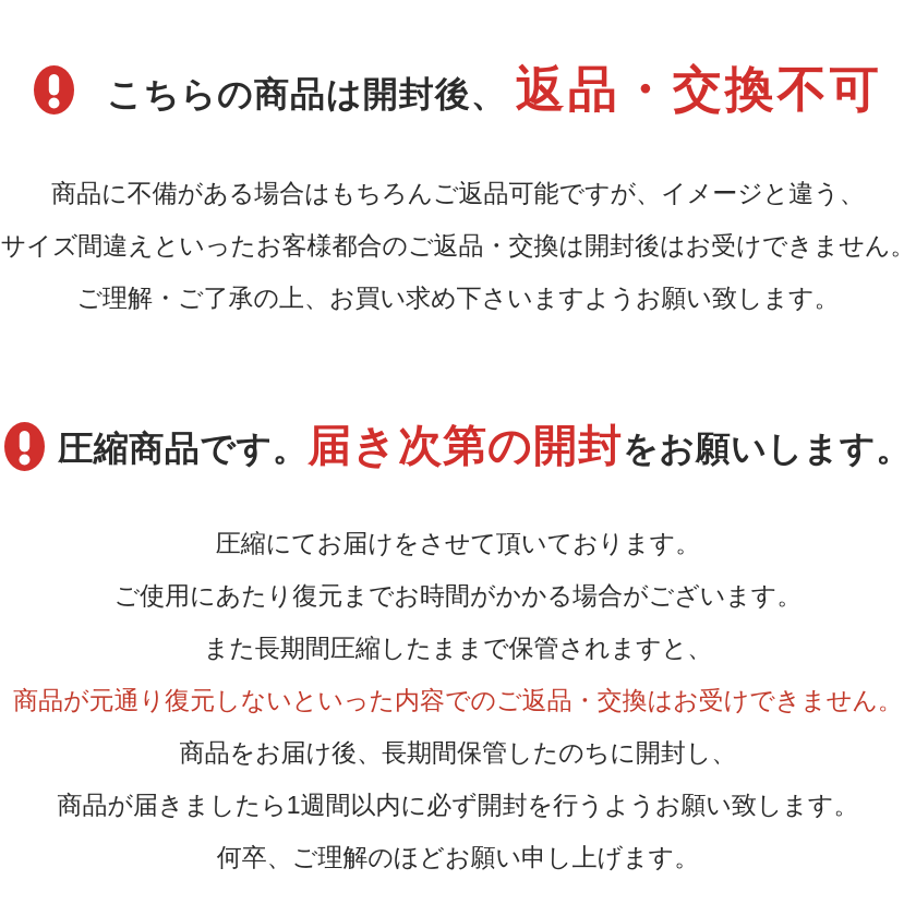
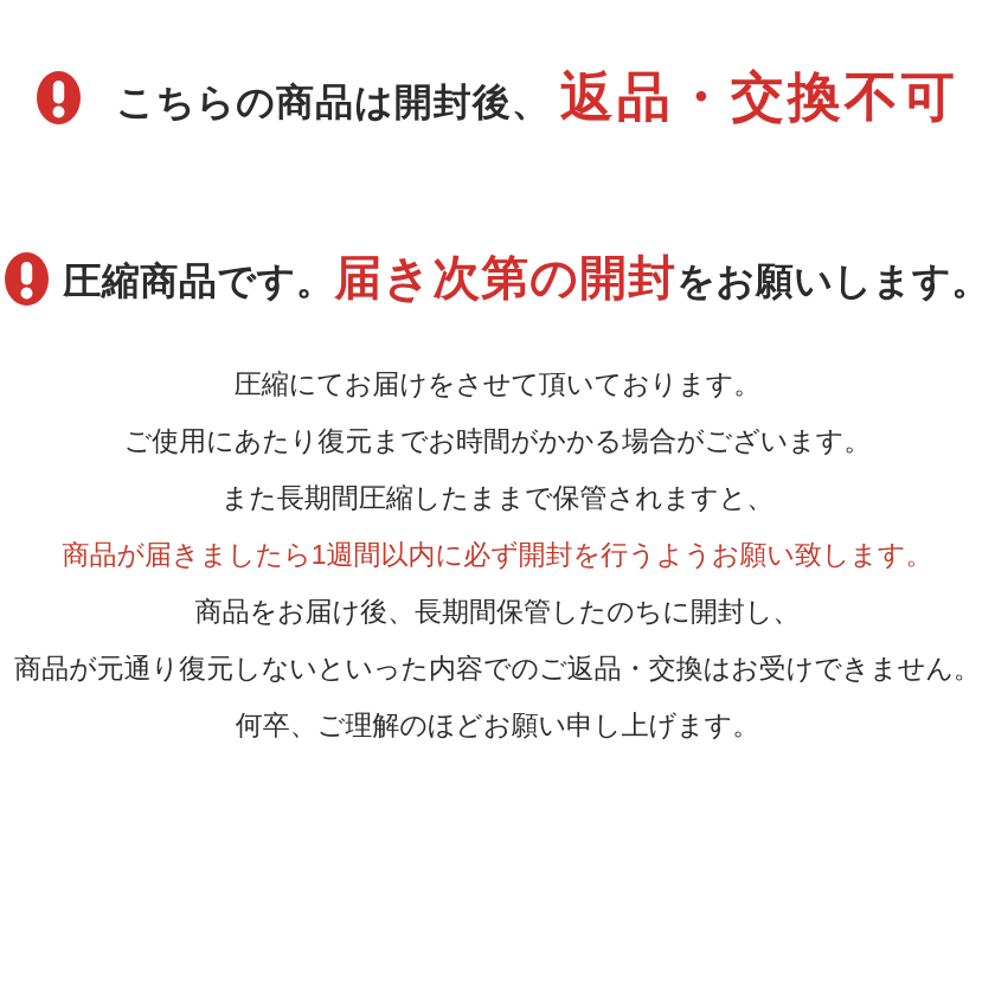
  こちらの商品は開封後、
  返品・交換不可
- 商品に不備がある場合はもちろんご返品可能ですが、イメージと違う、
- サイズ間違えといったお客様都合のご返品・交換は開封後はお受けできません。
- ご理解・ご了承の上、お買い求め下さいますようお願い致します。
  圧縮商品です。
  届き次第の開封
  をお願いします。
  圧縮にてお届けをさせて頂いております。
  ご使用にあたり復元までお時間がかかる場合がございます。
  また長期間圧縮したままで保管されますと、
- 商品が元通り復元しないといった内容でのご返品・交換はお受けできません。
+ 商品が届きましたら1週間以内に必ず開封を行うようお願い致します。
  商品をお届け後、長期間保管したのちに開封し、
- 商品が届きましたら1週間以内に必ず開封を行うようお願い致します。
+ 商品が元通り復元しないといった内容でのご返品・交換はお受けできません。
  何卒、ご理解のほどお願い申し上げます。
